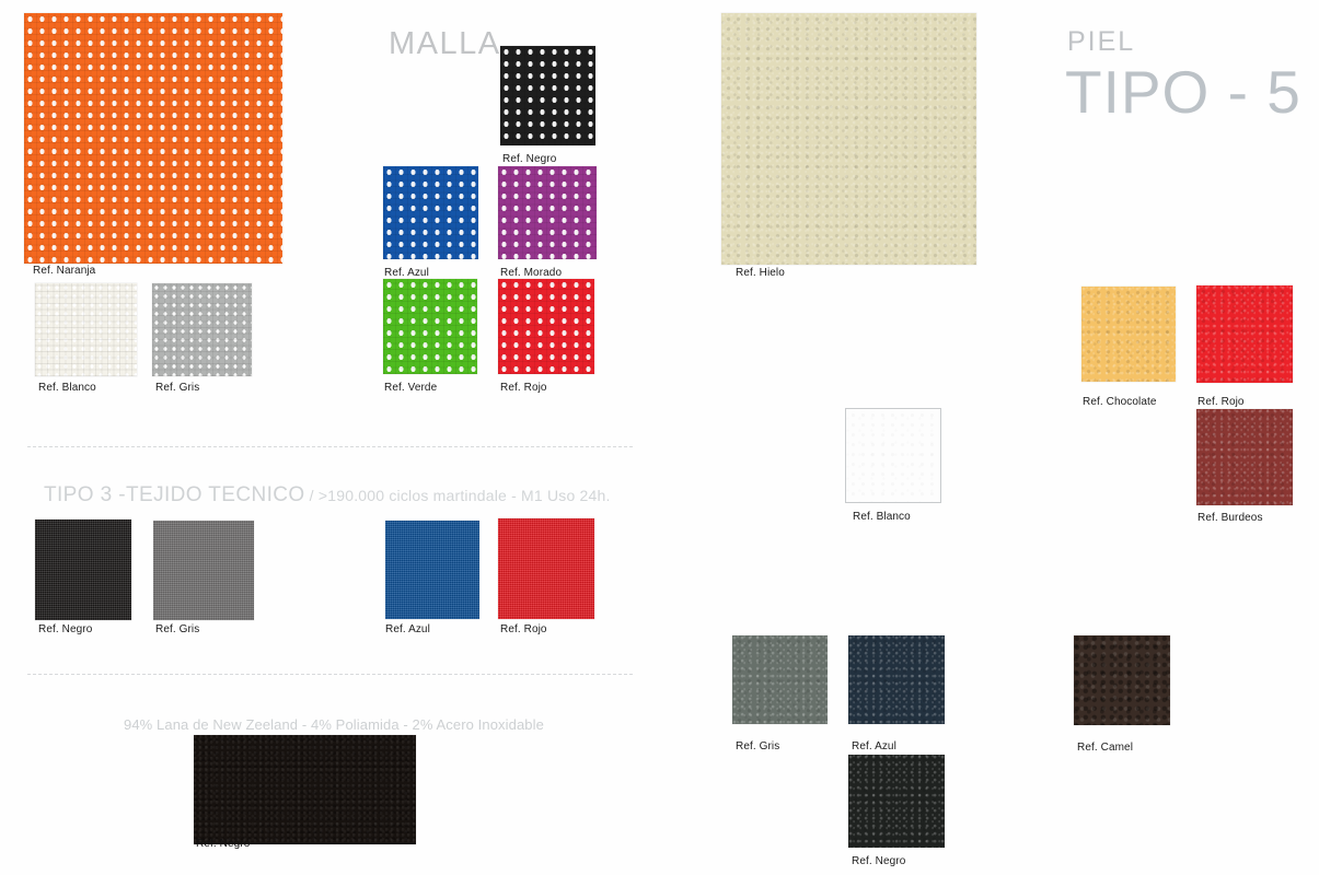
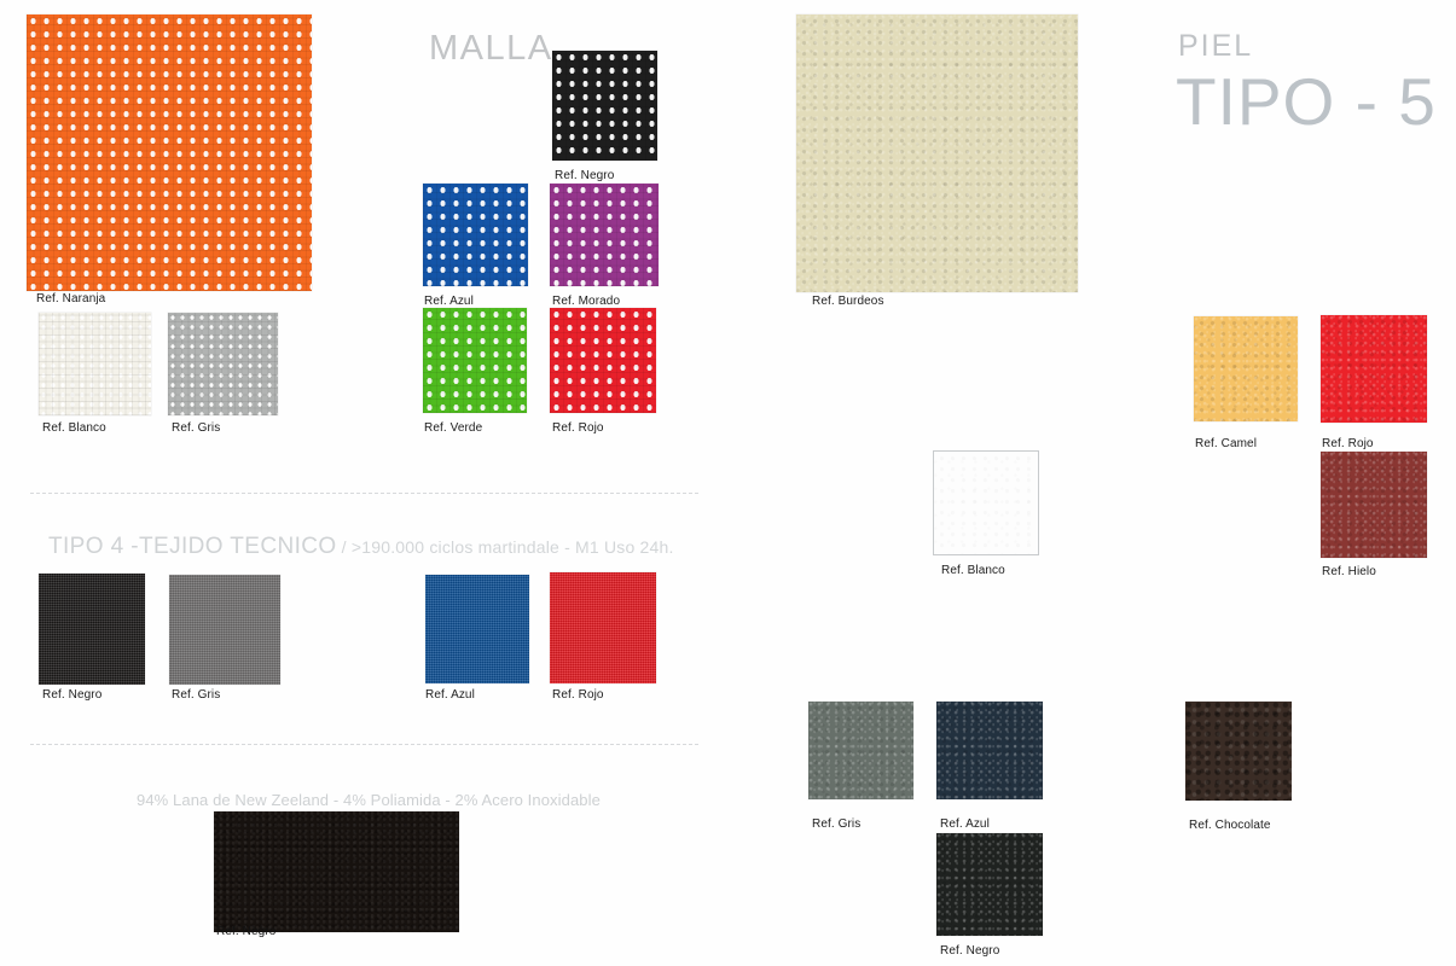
  Ref. Naranja
  Ref. Blanco
  Ref. Gris
  MALLA
  Ref. Negro
  Ref. Azul
  Ref. Morado
  Ref. Verde
  Ref. Rojo
- TIPO 3 -TEJIDO TECNICO / >190.000 ciclos martindale - M1 Uso 24h.
+ TIPO 4 -TEJIDO TECNICO / >190.000 ciclos martindale - M1 Uso 24h.
  Ref. Negro
  Ref. Gris
  Ref. Azul
  Ref. Rojo
  94% Lana de New Zeeland - 4% Poliamida - 2% Acero Inoxidable
  Ref. Negro
  PIEL
  TIPO - 5
- Ref. Hielo
+ Ref. Burdeos
  Ref. Blanco
- Ref. Chocolate
+ Ref. Camel
  Ref. Rojo
- Ref. Burdeos
+ Ref. Hielo
  Ref. Gris
  Ref. Azul
  Ref. Negro
- Ref. Camel
+ Ref. Chocolate
